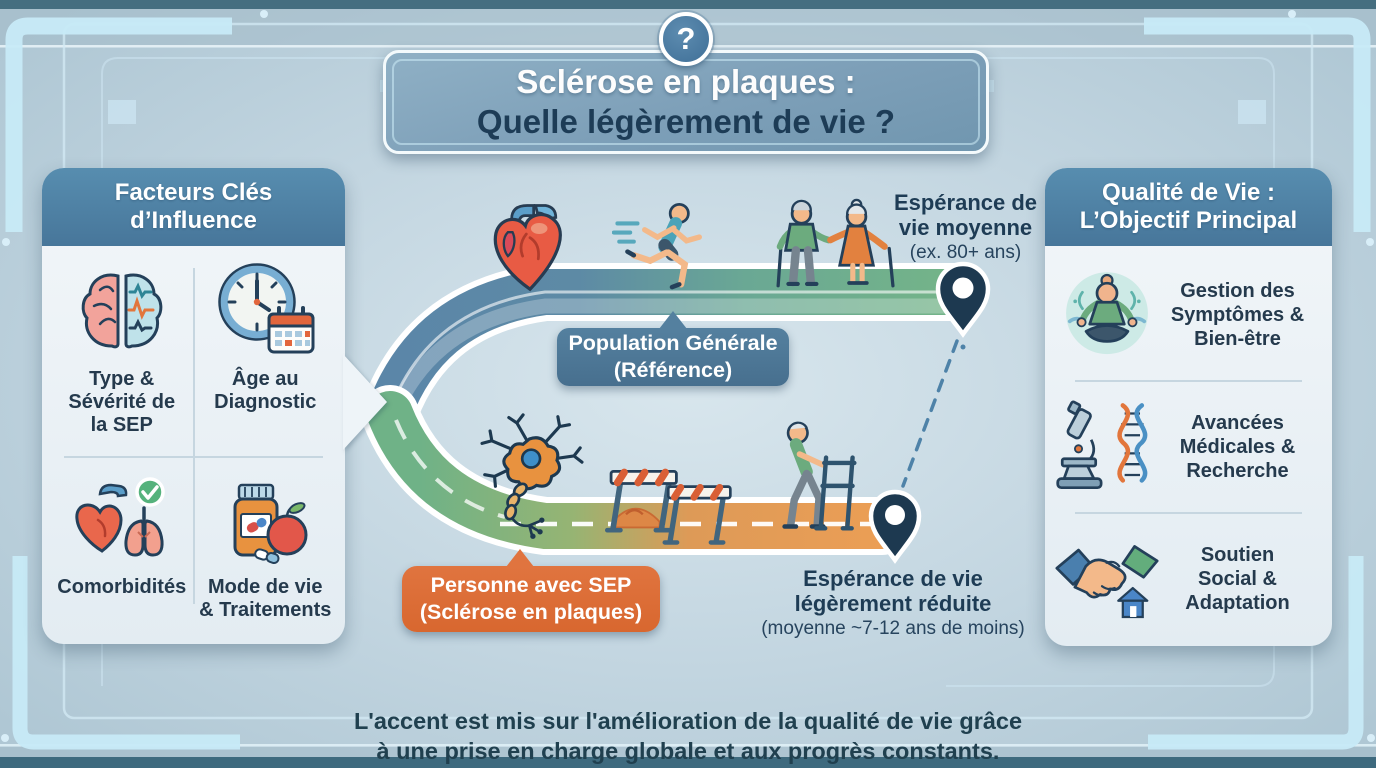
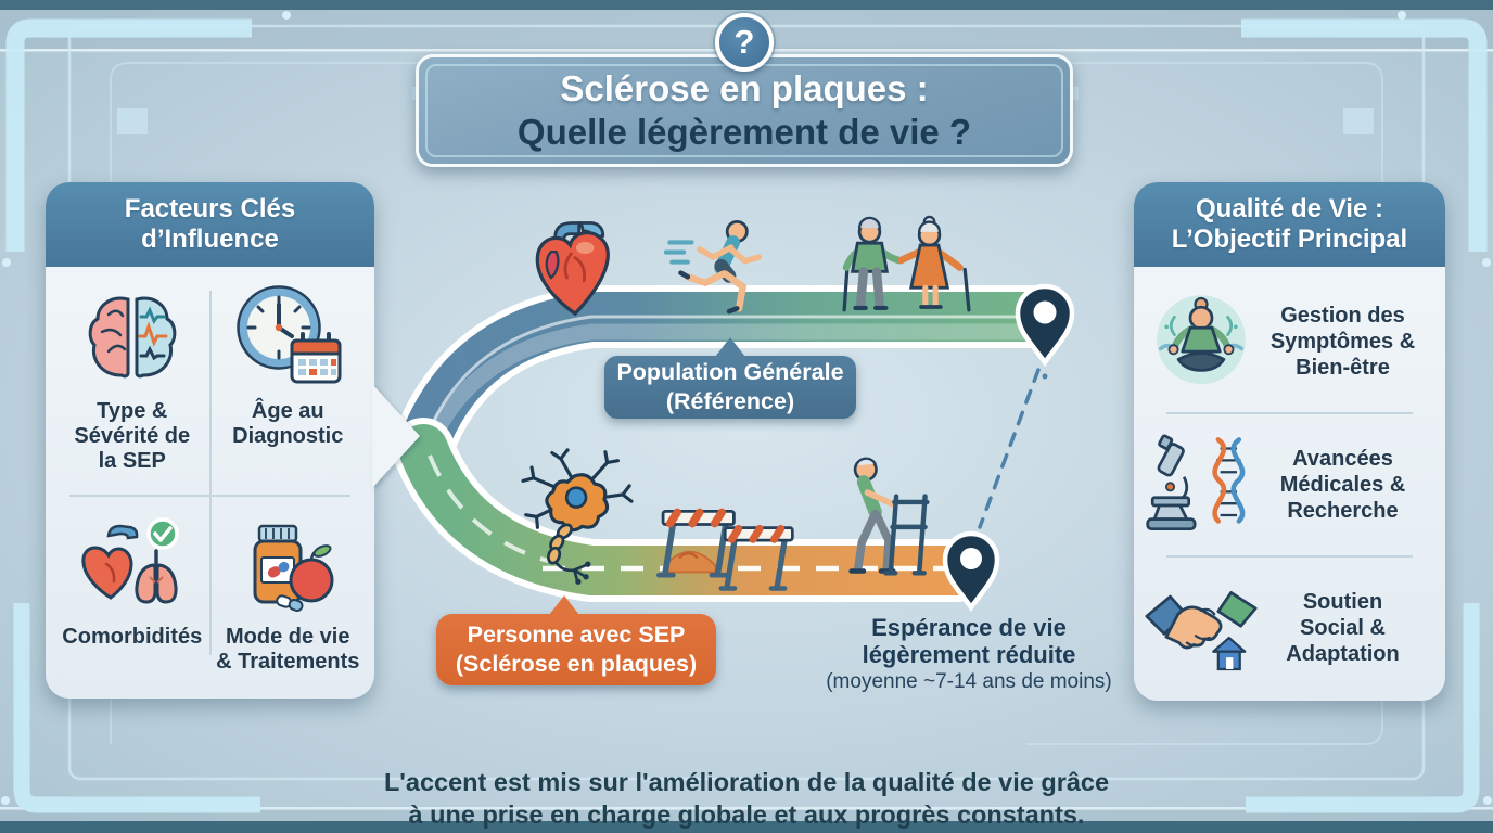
  Population Générale
  (Référence)
  Personne avec SEP
  (Sclérose en plaques)
- Espérance de
- vie moyenne
- (ex. 80+ ans)
  Espérance de vie
  légèrement réduite
- (moyenne ~7-12 ans de moins)
+ (moyenne ~7-14 ans de moins)
  Sclérose en plaques :
  Quelle légèrement de vie ?
  ?
  Facteurs Clés
  d’Influence
  Type &
  Sévérité de
  la SEP
  Âge au
  Diagnostic
  Comorbidités
  Mode de vie
  & Traitements
  Qualité de Vie :
  L’Objectif Principal
  Gestion des
  Symptômes &
  Bien-être
  Avancées
  Médicales &
  Recherche
  Soutien
  Social &
  Adaptation
  L'accent est mis sur l'amélioration de la qualité de vie grâce
  à une prise en charge globale et aux progrès constants.
